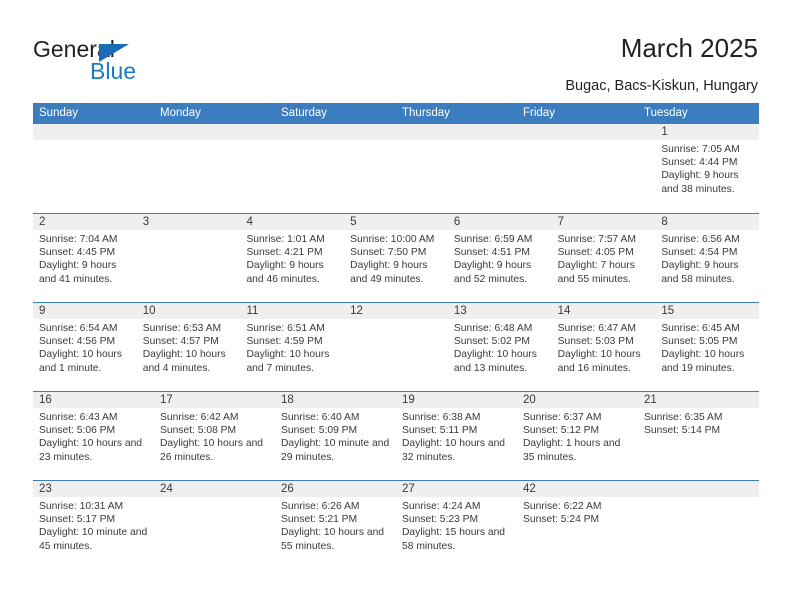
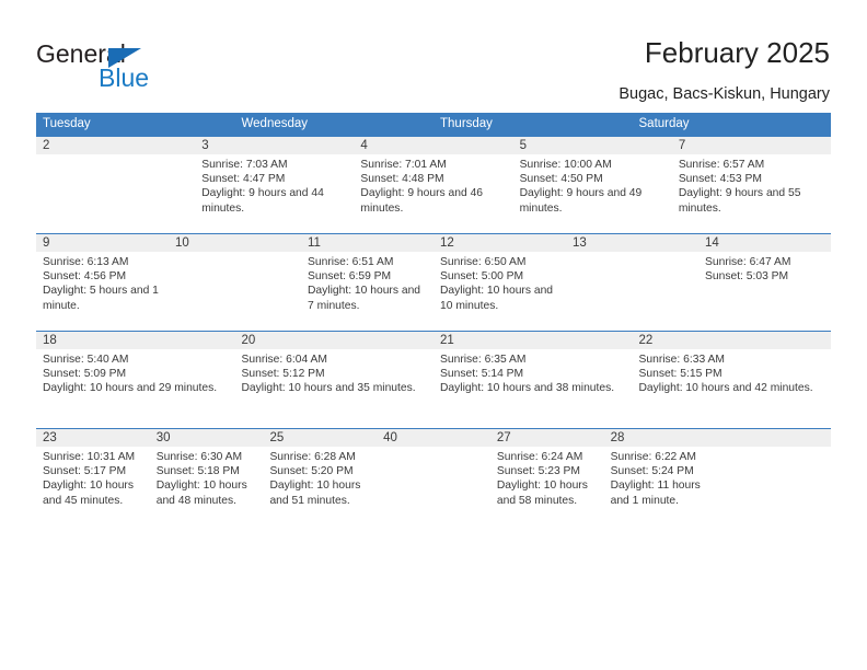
  General
  Blue
- March 2025
+ February 2025
  Bugac, Bacs-Kiskun, Hungary
- Sunday
- Monday
- Saturday
+ Tuesday
+ Wednesday
  Thursday
- Friday
- Tuesday
+ Saturday
- 1
- Sunrise: 7:05 AM
- Sunset: 4:44 PM
- Daylight: 9 hours and 38 minutes.
  2
- Sunrise: 7:04 AM
- Sunset: 4:45 PM
- Daylight: 9 hours and 41 minutes.
  3
+ Sunrise: 7:03 AM
+ Sunset: 4:47 PM
+ Daylight: 9 hours and 44 minutes.
  4
- Sunrise: 1:01 AM
+ Sunrise: 7:01 AM
- Sunset: 4:21 PM
+ Sunset: 4:48 PM
  Daylight: 9 hours and 46 minutes.
  5
  Sunrise: 10:00 AM
- Sunset: 7:50 PM
+ Sunset: 4:50 PM
  Daylight: 9 hours and 49 minutes.
- 6
- Sunrise: 6:59 AM
- Sunset: 4:51 PM
- Daylight: 9 hours and 52 minutes.
  7
- Sunrise: 7:57 AM
+ Sunrise: 6:57 AM
- Sunset: 4:05 PM
+ Sunset: 4:53 PM
- Daylight: 7 hours and 55 minutes.
+ Daylight: 9 hours and 55 minutes.
- 8
- Sunrise: 6:56 AM
- Sunset: 4:54 PM
- Daylight: 9 hours and 58 minutes.
  9
- Sunrise: 6:54 AM
+ Sunrise: 6:13 AM
  Sunset: 4:56 PM
- Daylight: 10 hours and 1 minute.
+ Daylight: 5 hours and 1 minute.
  10
- Sunrise: 6:53 AM
- Sunset: 4:57 PM
- Daylight: 10 hours and 4 minutes.
  11
  Sunrise: 6:51 AM
- Sunset: 4:59 PM
+ Sunset: 6:59 PM
  Daylight: 10 hours and 7 minutes.
  12
+ Sunrise: 6:50 AM
+ Sunset: 5:00 PM
+ Daylight: 10 hours and 10 minutes.
  13
- Sunrise: 6:48 AM
- Sunset: 5:02 PM
- Daylight: 10 hours and 13 minutes.
  14
  Sunrise: 6:47 AM
  Sunset: 5:03 PM
- Daylight: 10 hours and 16 minutes.
- 15
- Sunrise: 6:45 AM
- Sunset: 5:05 PM
- Daylight: 10 hours and 19 minutes.
- 16
- Sunrise: 6:43 AM
- Sunset: 5:06 PM
- Daylight: 10 hours and 23 minutes.
- 17
- Sunrise: 6:42 AM
- Sunset: 5:08 PM
- Daylight: 10 hours and 26 minutes.
  18
- Sunrise: 6:40 AM
+ Sunrise: 5:40 AM
  Sunset: 5:09 PM
- Daylight: 10 minute and 29 minutes.
+ Daylight: 10 hours and 29 minutes.
- 19
- Sunrise: 6:38 AM
- Sunset: 5:11 PM
- Daylight: 10 hours and 32 minutes.
  20
- Sunrise: 6:37 AM
+ Sunrise: 6:04 AM
  Sunset: 5:12 PM
- Daylight: 1 hours and 35 minutes.
+ Daylight: 10 hours and 35 minutes.
  21
  Sunrise: 6:35 AM
  Sunset: 5:14 PM
+ Daylight: 10 hours and 38 minutes.
+ 22
+ Sunrise: 6:33 AM
+ Sunset: 5:15 PM
+ Daylight: 10 hours and 42 minutes.
  23
  Sunrise: 10:31 AM
  Sunset: 5:17 PM
- Daylight: 10 minute and 45 minutes.
+ Daylight: 10 hours and 45 minutes.
- 24
+ 30
+ Sunrise: 6:30 AM
+ Sunset: 5:18 PM
+ Daylight: 10 hours and 48 minutes.
+ 25
+ Sunrise: 6:28 AM
+ Sunset: 5:20 PM
+ Daylight: 10 hours and 51 minutes.
- 26
+ 40
- Sunrise: 6:26 AM
- Sunset: 5:21 PM
- Daylight: 10 hours and 55 minutes.
  27
- Sunrise: 4:24 AM
+ Sunrise: 6:24 AM
  Sunset: 5:23 PM
- Daylight: 15 hours and 58 minutes.
+ Daylight: 10 hours and 58 minutes.
- 42
+ 28
  Sunrise: 6:22 AM
  Sunset: 5:24 PM
+ Daylight: 11 hours and 1 minute.
